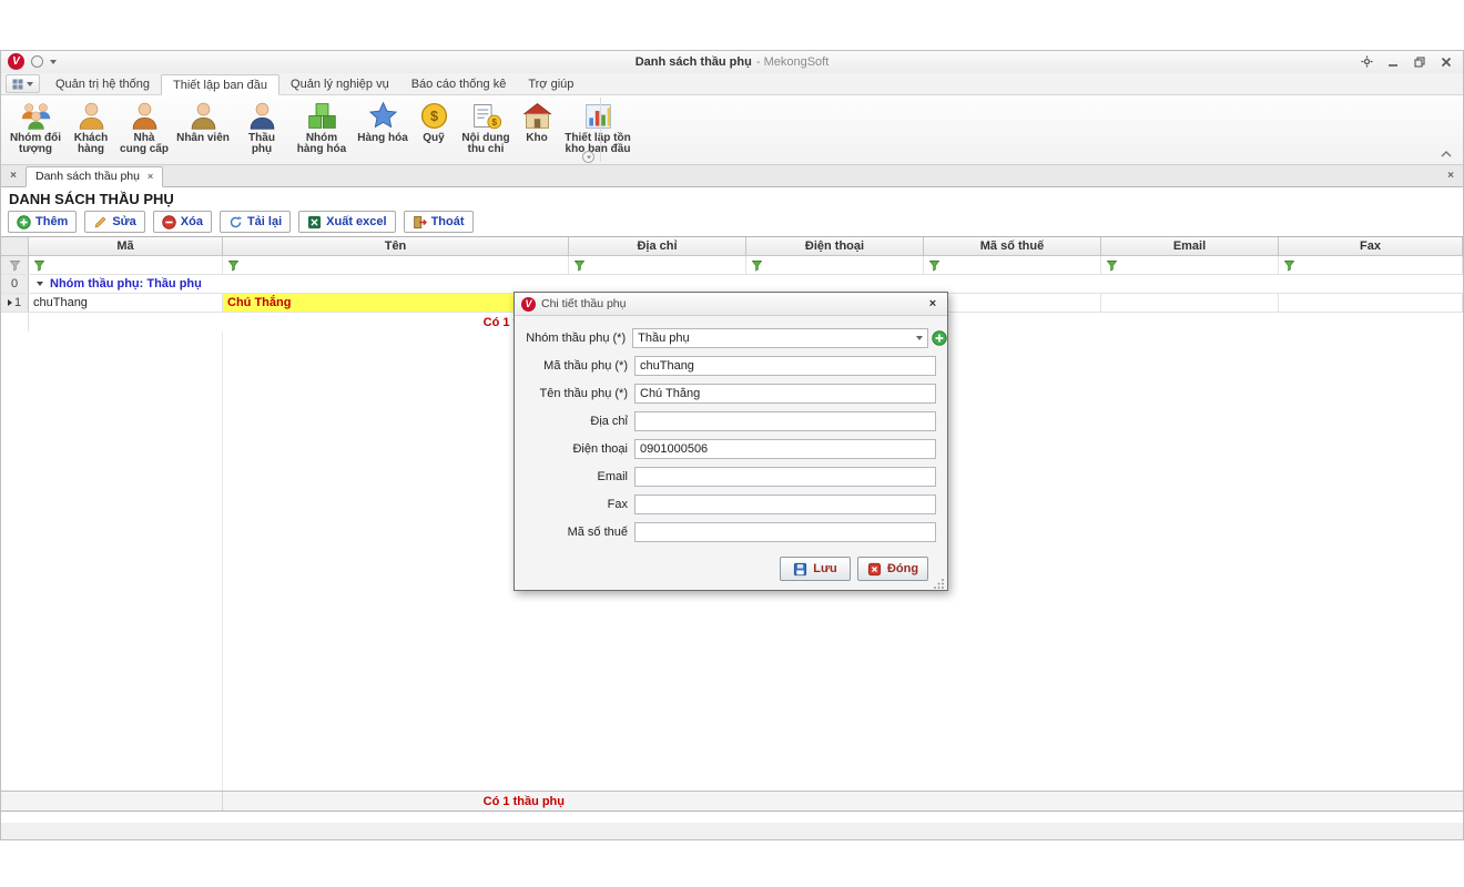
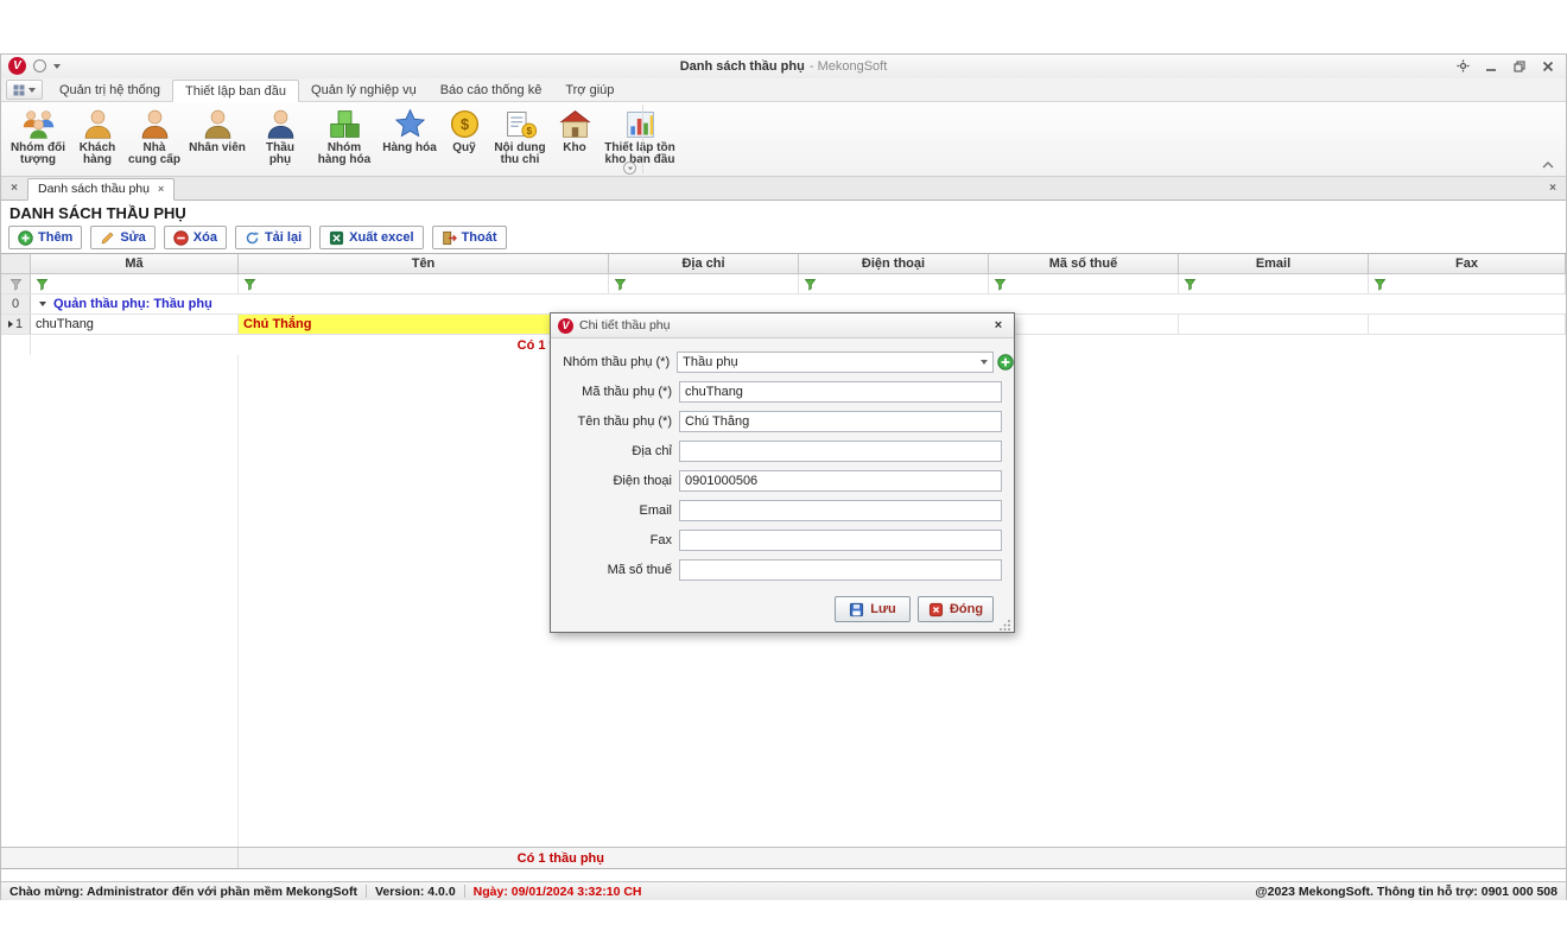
  V
  Danh sách thầu phụ - MekongSoft
  Quản trị hệ thống
  Thiết lập ban đầu
  Quản lý nghiệp vụ
  Báo cáo thống kê
  Trợ giúp
  Nhóm đối tượng
  Khách hàng
  Nhà cung cấp
  Nhân viên
  Thầu phụ
  Nhóm hàng hóa
  Hàng hóa
  $
  Quỹ
  $
  Nội dung thu chi
  Kho
  Thiết lp tồn kho ban đầu
  ×
  Danh sách thầu phụ
  ×
  ×
  DANH SÁCH THẦU PHỤ
  Thêm
  Sửa
  Xóa
  Tải lại
  Xuất excel
  Thoát
  Mã
  Tên
  Địa chỉ
  Điện thoại
  Mã số thuế
  Email
  Fax
  0
- Nhóm thầu phụ: Thầu phụ
+ Quản thầu phụ: Thầu phụ
  1
  chuThang
  Chú Thắng
  Có 1 thầu phụ
+ Chào mừng: Administrator đến với phần mềm MekongSoft
+ Version: 4.0.0
+ Ngày: 09/01/2024 3:32:10 CH
+ @2023 MekongSoft. Thông tin hỗ trợ: 0901 000 508
  V
  Chi tiết thầu phụ
  ×
  Nhóm thầu phụ (*)
  Thầu phụ
  Mã thầu phụ (*)
  chuThang
  Tên thầu phụ (*)
  Chú Thắng
  Địa chỉ
  Điện thoại
  0901000506
  Email
  Fax
  Mã số thuế
  Lưu
  Đóng
